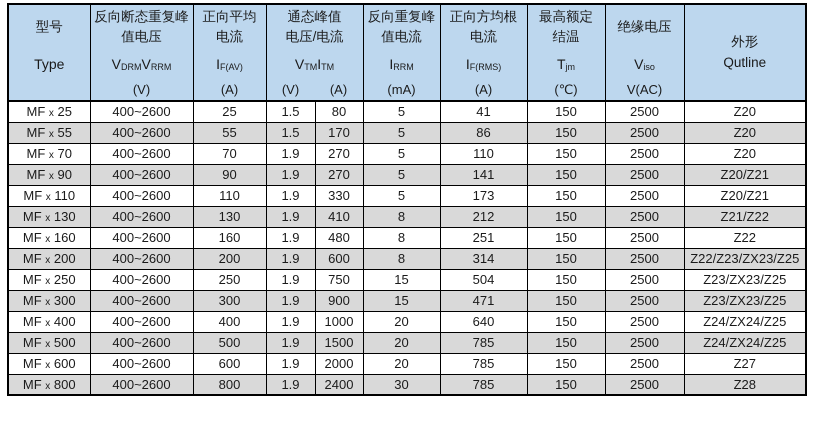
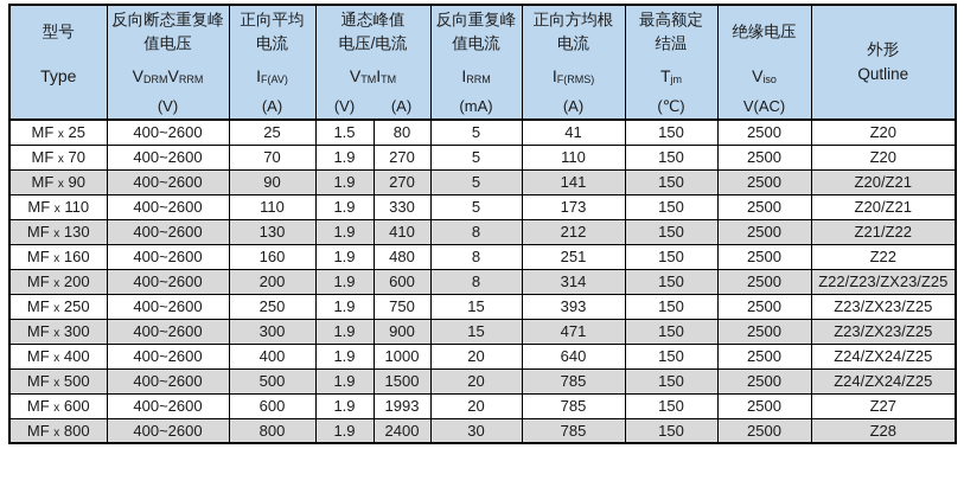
  型号 Type	反向断态重复峰 值电压 VDRM VRRM (V)	正向平均 电流 IF(AV) (A)	通态峰值 电压/电流 VTMITM (V) (A)	反向重复峰 值电流 IRRM (mA)	正向方均根 电流 IF(RMS) (A)	最高额定 结温 Tjm (℃)	绝缘电压 Viso V(AC)	外形 Qutline
  MF x 25	400~2600	25	1.5	80	5	41	150	2500	Z20
- MF x 55	400~2600	55	1.5	170	5	86	150	2500	Z20
  MF x 70	400~2600	70	1.9	270	5	110	150	2500	Z20
  MF x 90	400~2600	90	1.9	270	5	141	150	2500	Z20/Z21
  MF x 110	400~2600	110	1.9	330	5	173	150	2500	Z20/Z21
  MF x 130	400~2600	130	1.9	410	8	212	150	2500	Z21/Z22
  MF x 160	400~2600	160	1.9	480	8	251	150	2500	Z22
  MF x 200	400~2600	200	1.9	600	8	314	150	2500	Z22/Z23/ZX23/Z25
- MF x 250	400~2600	250	1.9	750	15	504	150	2500	Z23/ZX23/Z25
+ MF x 250	400~2600	250	1.9	750	15	393	150	2500	Z23/ZX23/Z25
  MF x 300	400~2600	300	1.9	900	15	471	150	2500	Z23/ZX23/Z25
  MF x 400	400~2600	400	1.9	1000	20	640	150	2500	Z24/ZX24/Z25
  MF x 500	400~2600	500	1.9	1500	20	785	150	2500	Z24/ZX24/Z25
- MF x 600	400~2600	600	1.9	2000	20	785	150	2500	Z27
+ MF x 600	400~2600	600	1.9	1993	20	785	150	2500	Z27
  MF x 800	400~2600	800	1.9	2400	30	785	150	2500	Z28
